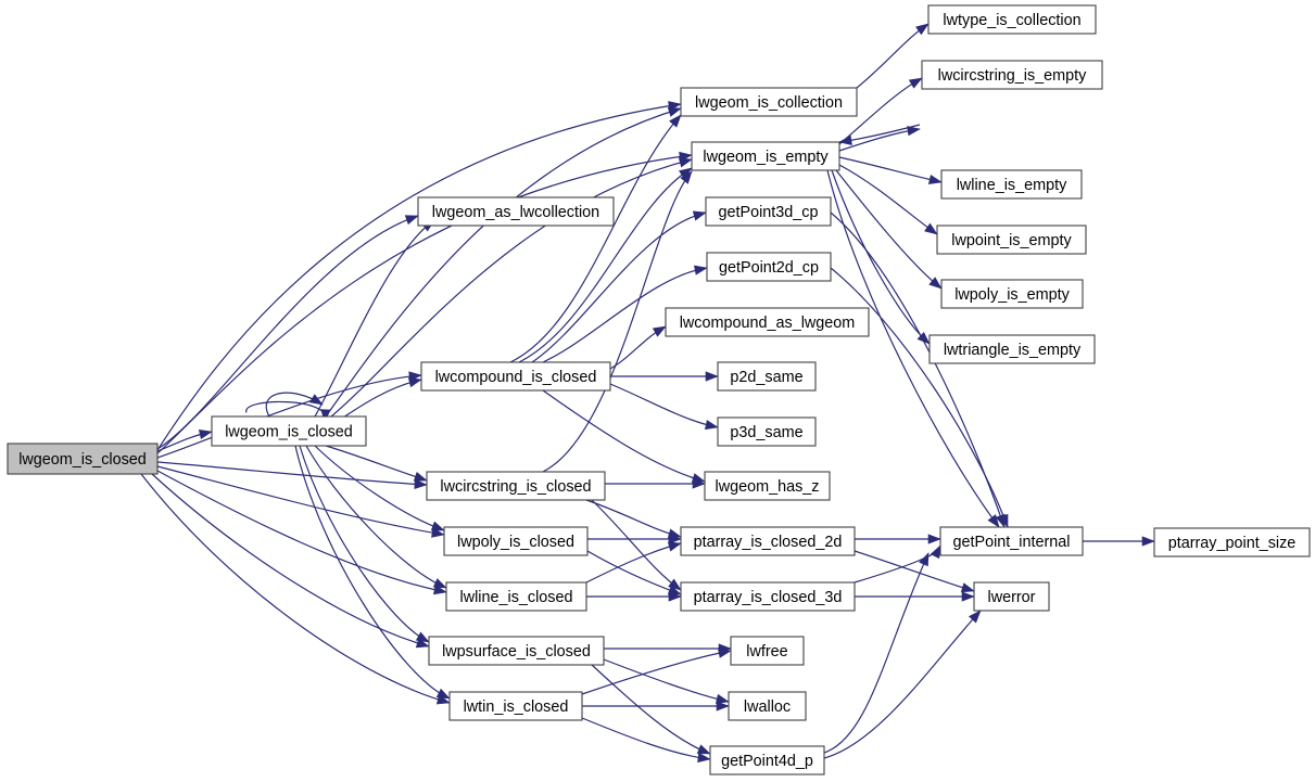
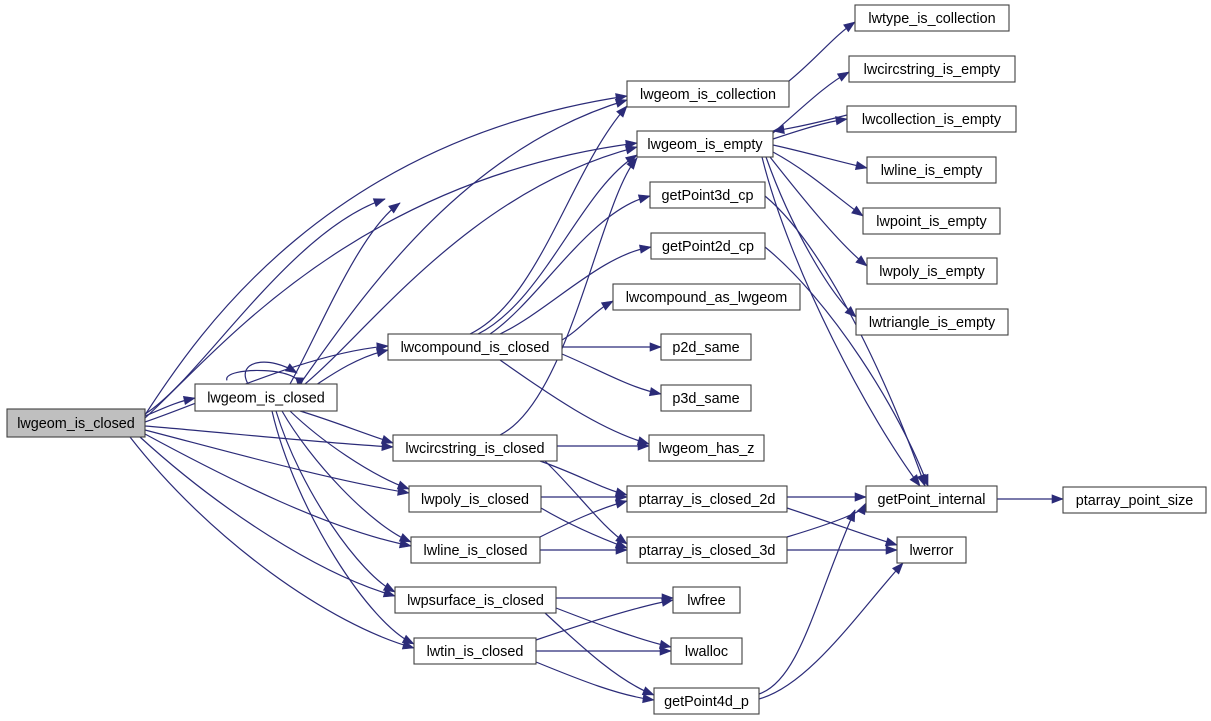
  lwgeom_is_closed
  lwgeom_is_closed
- lwgeom_as_lwcollection
  lwcompound_is_closed
  lwcircstring_is_closed
  lwpoly_is_closed
  lwline_is_closed
  lwpsurface_is_closed
  lwtin_is_closed
  lwgeom_is_collection
  lwgeom_is_empty
  getPoint3d_cp
  getPoint2d_cp
  lwcompound_as_lwgeom
  p2d_same
  p3d_same
  lwgeom_has_z
  ptarray_is_closed_2d
  ptarray_is_closed_3d
  lwfree
  lwalloc
  getPoint4d_p
  lwtype_is_collection
  lwcircstring_is_empty
+ lwcollection_is_empty
  lwline_is_empty
  lwpoint_is_empty
  lwpoly_is_empty
  lwtriangle_is_empty
  getPoint_internal
  lwerror
  ptarray_point_size
